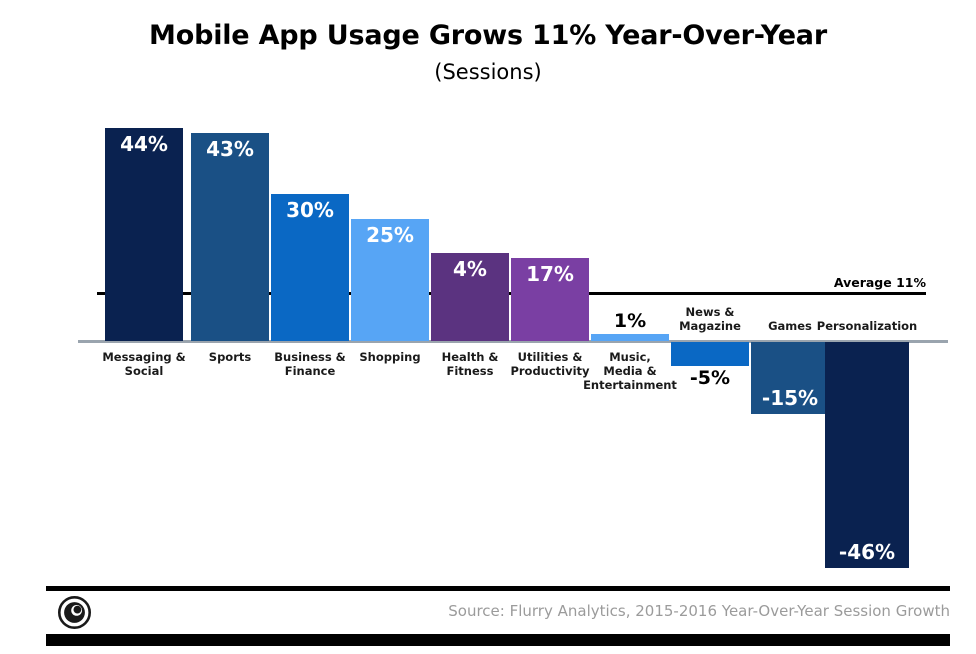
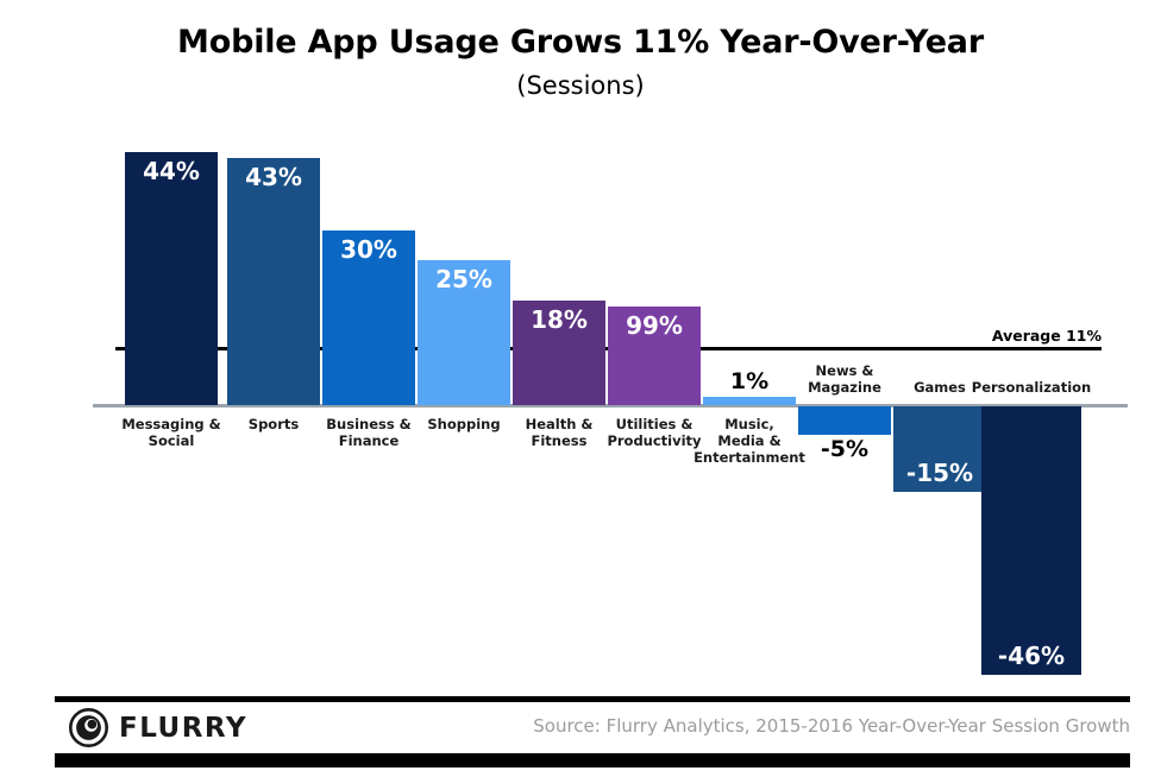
  Mobile App Usage Grows 11% Year-Over-Year
  (Sessions)
  Average 11%
  44%
  43%
  30%
  25%
- 4%
+ 18%
- 17%
+ 99%
  1%
  -5%
  -15%
  -46%
  Messaging &
  Social
  Sports
  Business &
  Finance
  Shopping
  Health &
  Fitness
  Utilities &
  Productivity
  Music,
  Media &
  Entertainment
  News &
  Magazine
  Games
  Personalization
+ FLURRY
  Source: Flurry Analytics, 2015-2016 Year-Over-Year Session Growth
